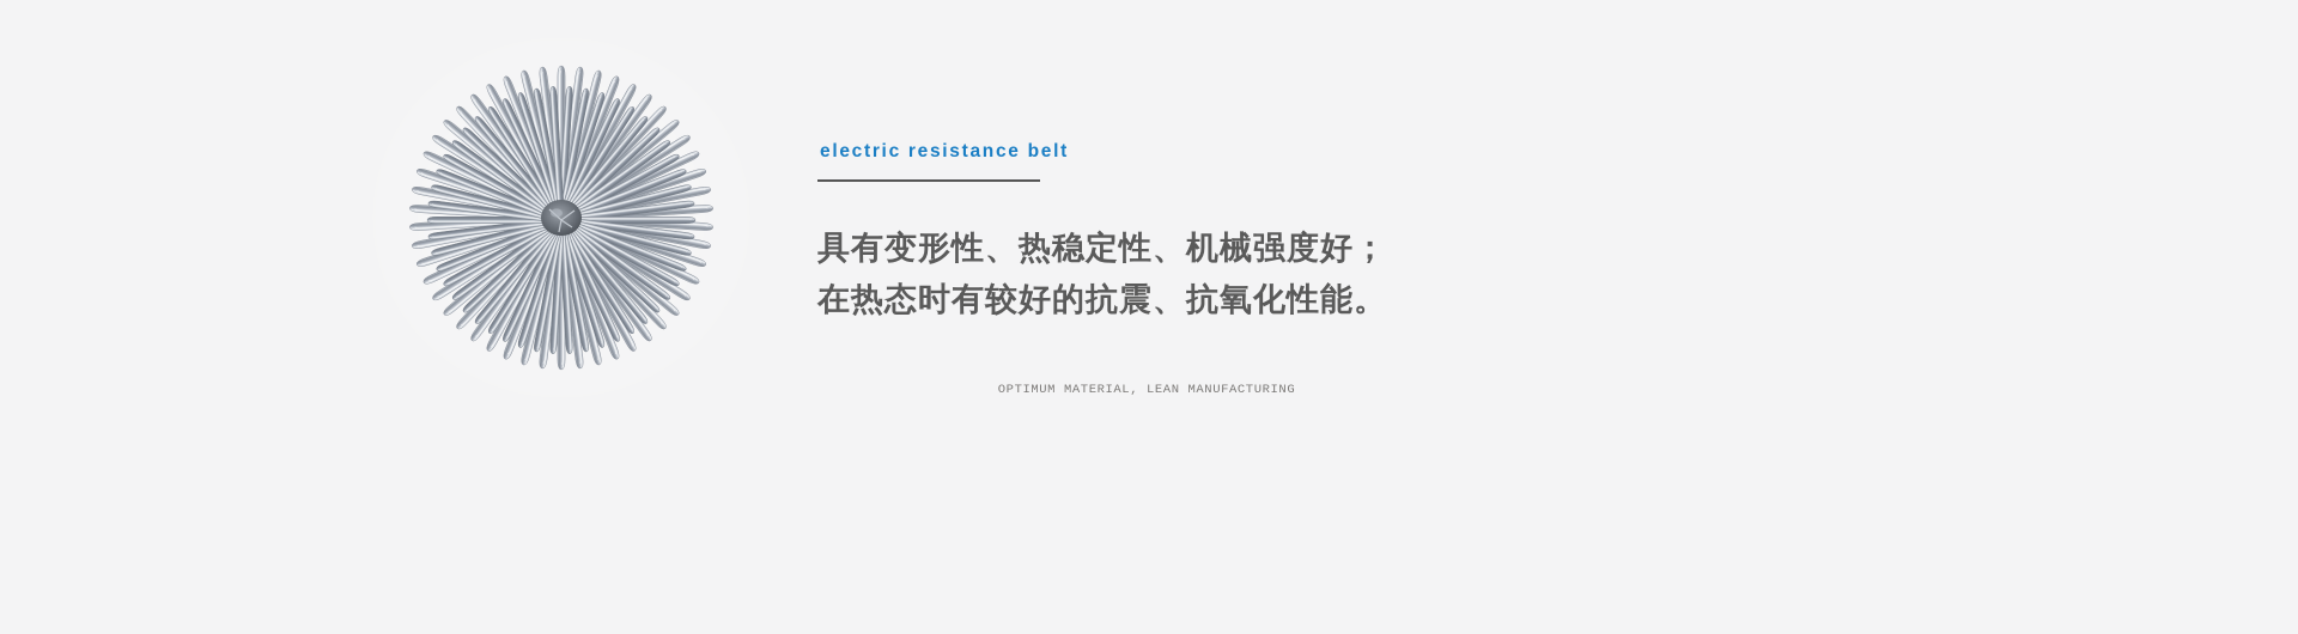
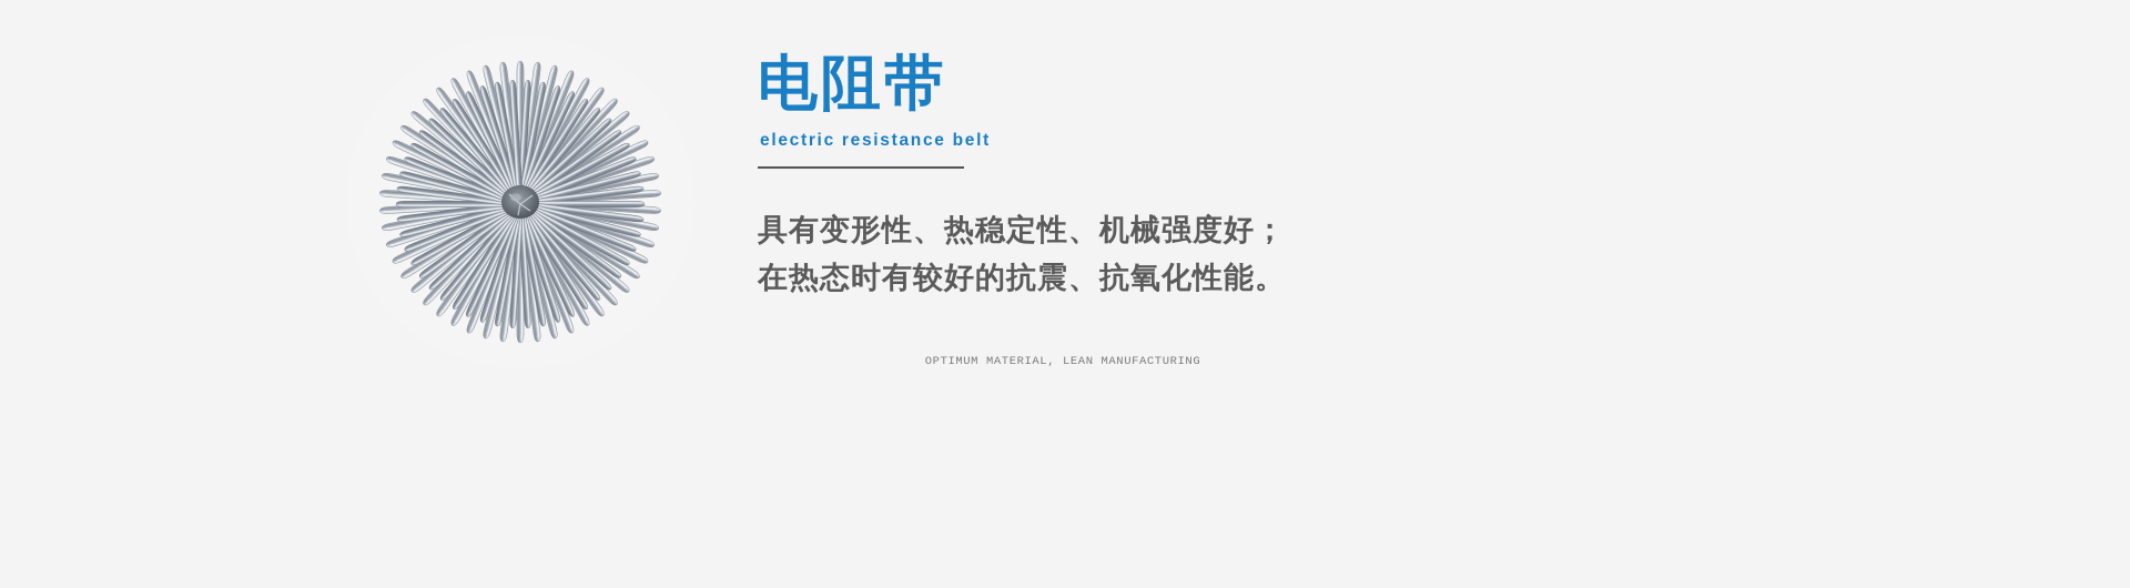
+ 电阻带
  electric resistance belt
  具有变形性、热稳定性、机械强度好；
  在热态时有较好的抗震、抗氧化性能。
  OPTIMUM MATERIAL, LEAN MANUFACTURING
